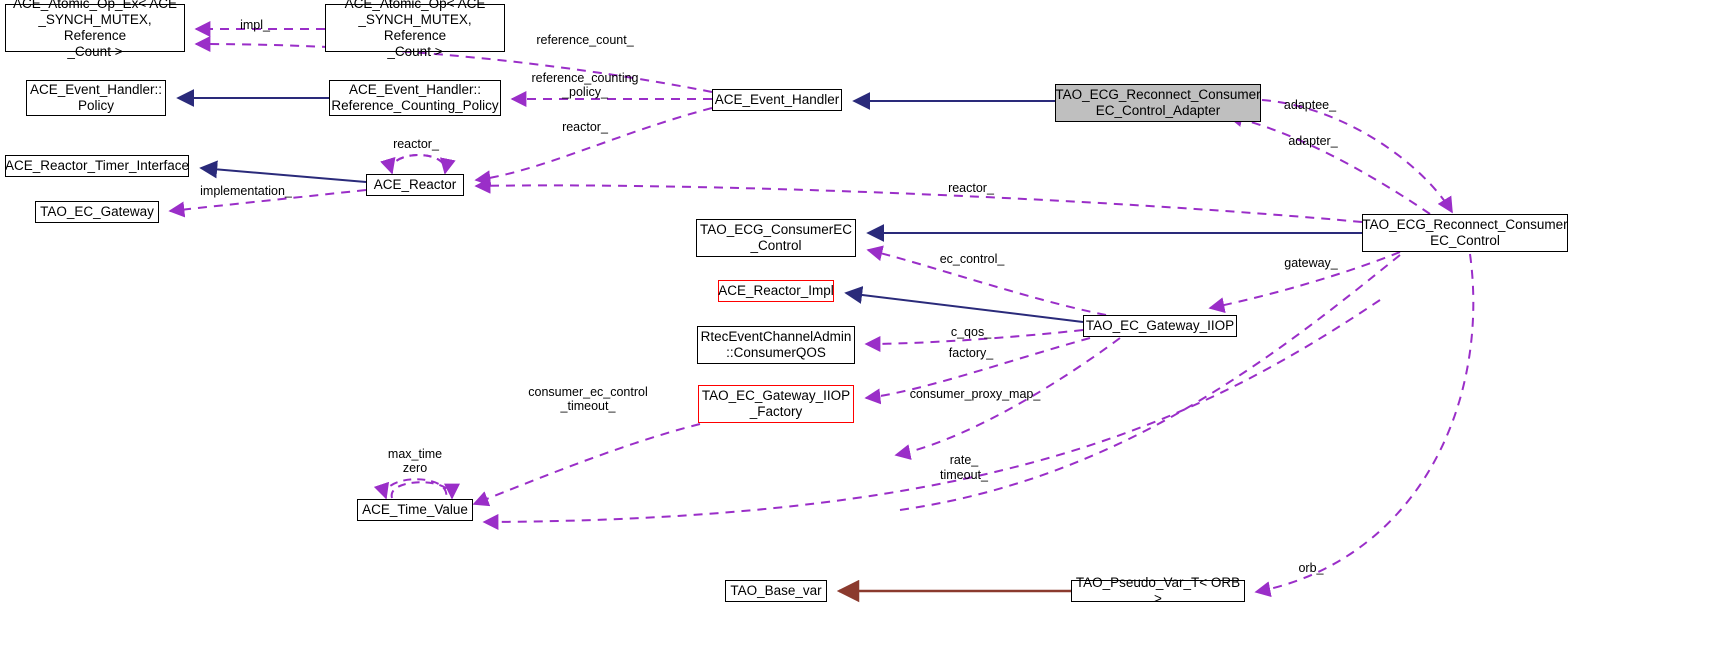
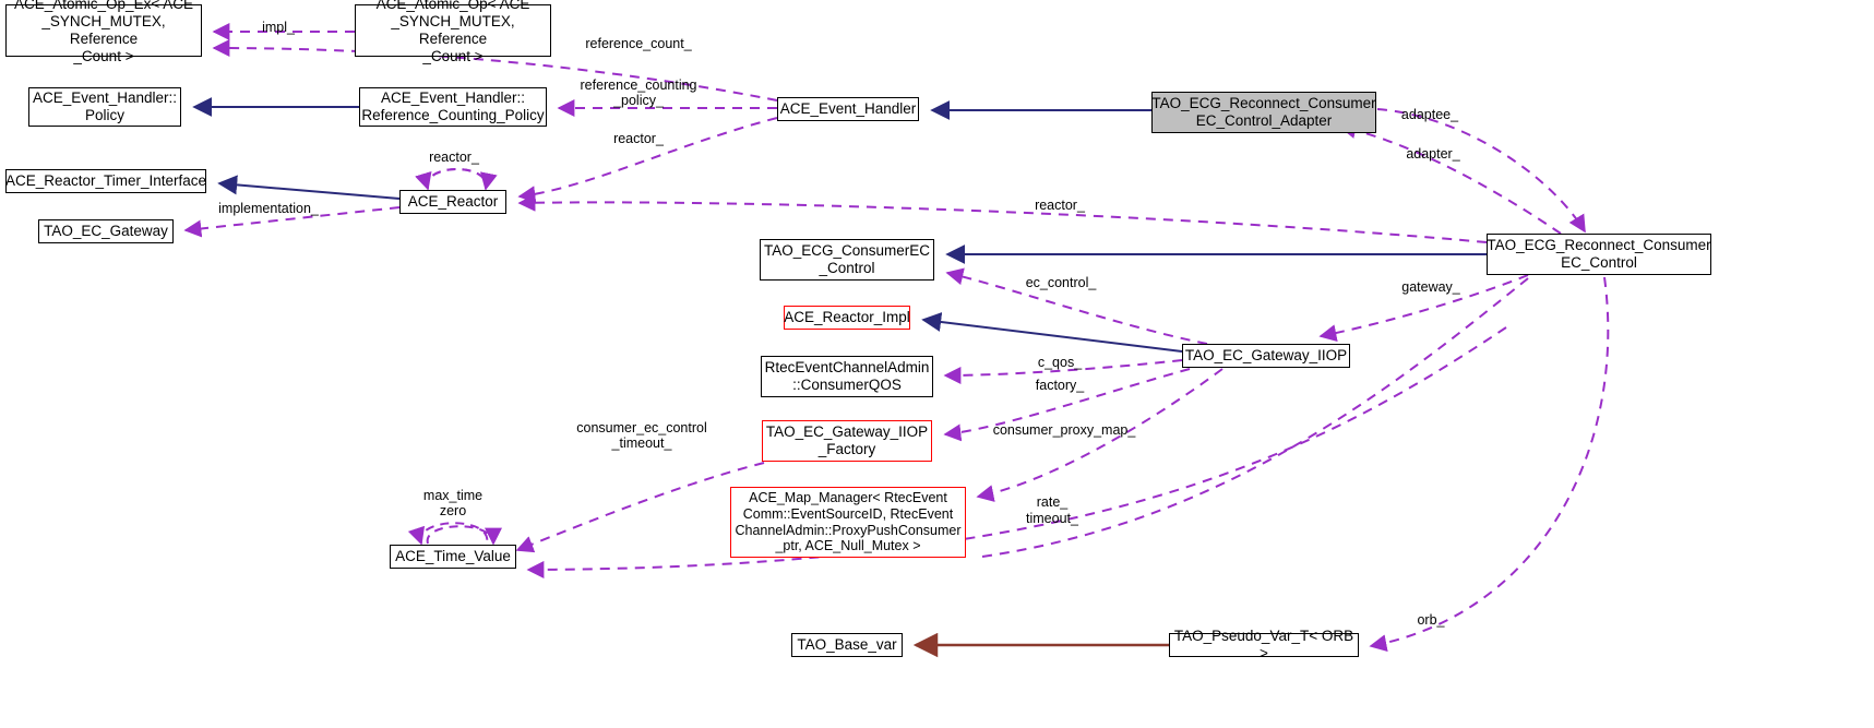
  ACE_Atomic_Op_Ex< ACE
  _SYNCH_MUTEX, Reference
  _Count >
  ACE_Atomic_Op< ACE
  _SYNCH_MUTEX, Reference
  _Count >
  ACE_Event_Handler::
  Policy
  ACE_Event_Handler::
  Reference_Counting_Policy
  ACE_Event_Handler
  TAO_ECG_Reconnect_Consumer
  EC_Control_Adapter
  ACE_Reactor_Timer_Interface
  ACE_Reactor
  TAO_EC_Gateway
  TAO_ECG_Reconnect_Consumer
  EC_Control
  TAO_ECG_ConsumerEC
  _Control
  ACE_Reactor_Impl
  TAO_EC_Gateway_IIOP
  RtecEventChannelAdmin
  ::ConsumerQOS
  TAO_EC_Gateway_IIOP
  _Factory
+ ACE_Map_Manager< RtecEvent
+ Comm::EventSourceID, RtecEvent
+ ChannelAdmin::ProxyPushConsumer
+ _ptr, ACE_Null_Mutex >
  ACE_Time_Value
  TAO_Base_var
  TAO_Pseudo_Var_T< ORB >
  impl_
  reference_count_
  reference_counting
  _policy_
  reactor_
  reactor_
  implementation_
  reactor_
  adaptee_
  adapter_
  ec_control_
  gateway_
  c_qos_
  factory_
  consumer_proxy_map_
  consumer_ec_control
  _timeout_
  max_time
  zero
  rate_
  timeout_
  orb_
